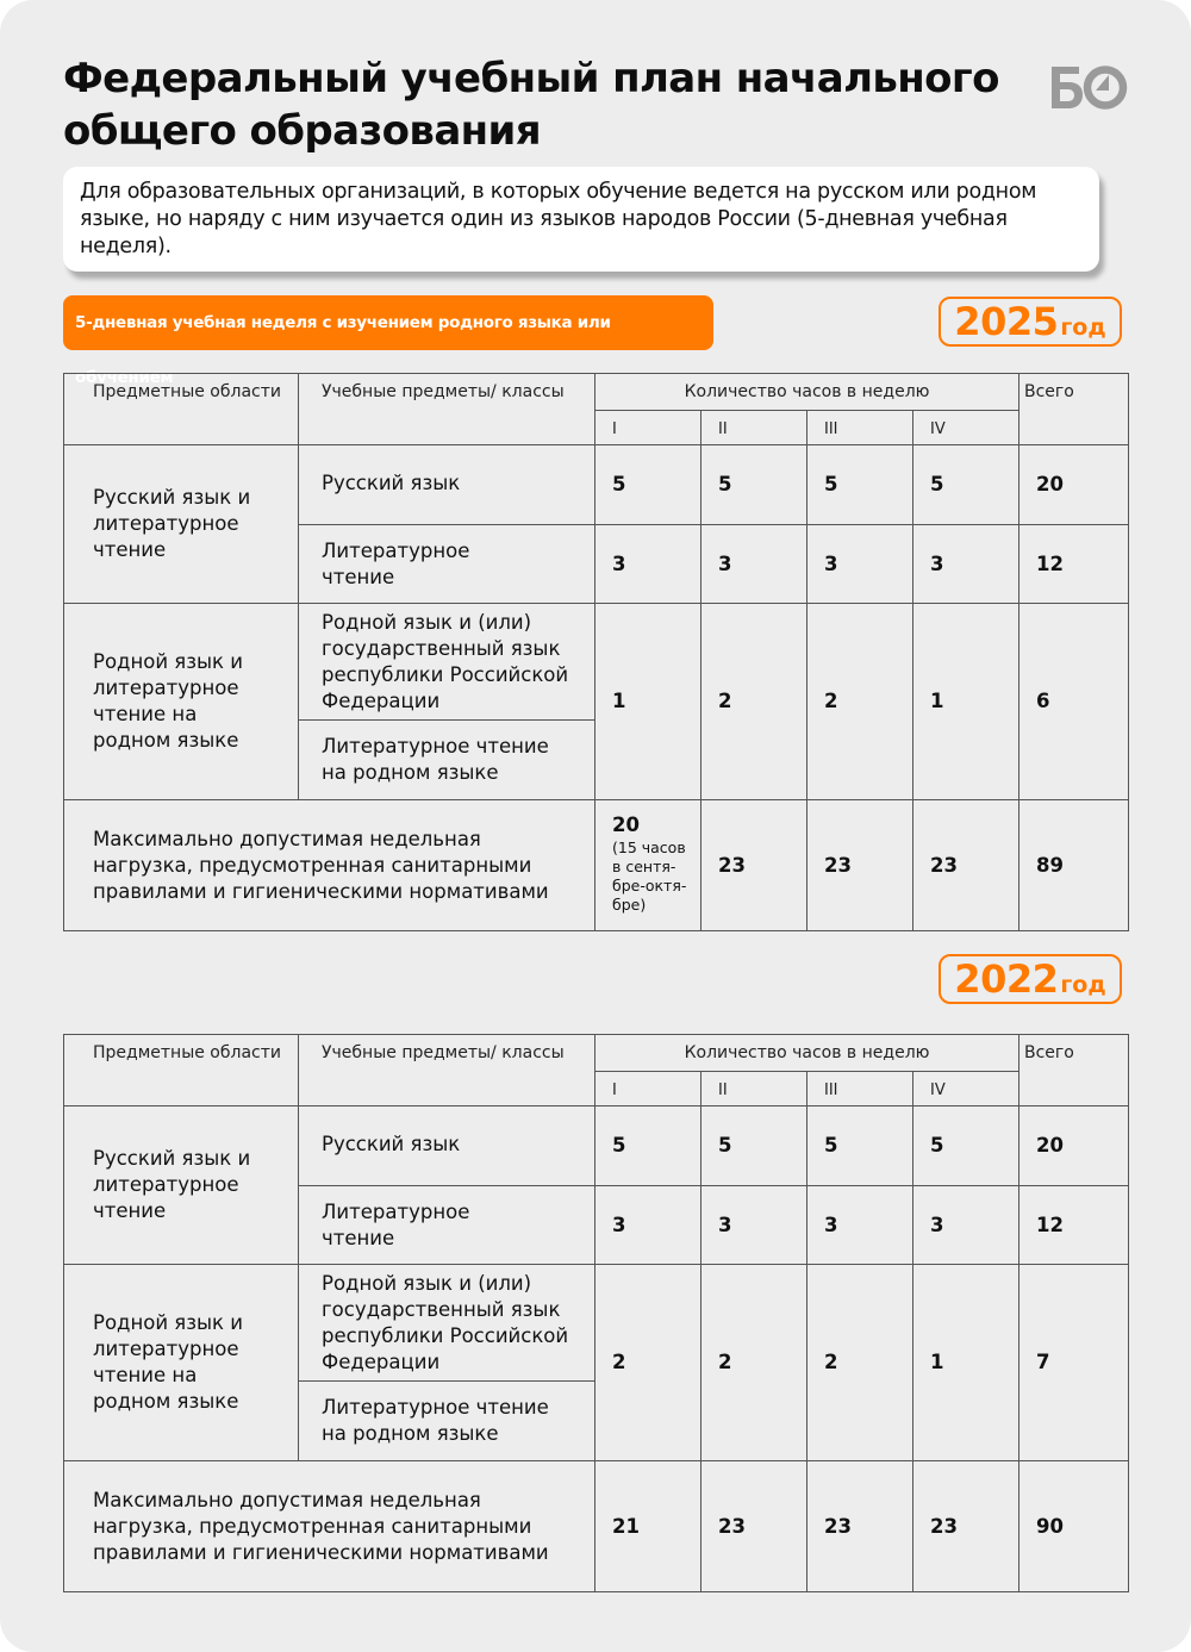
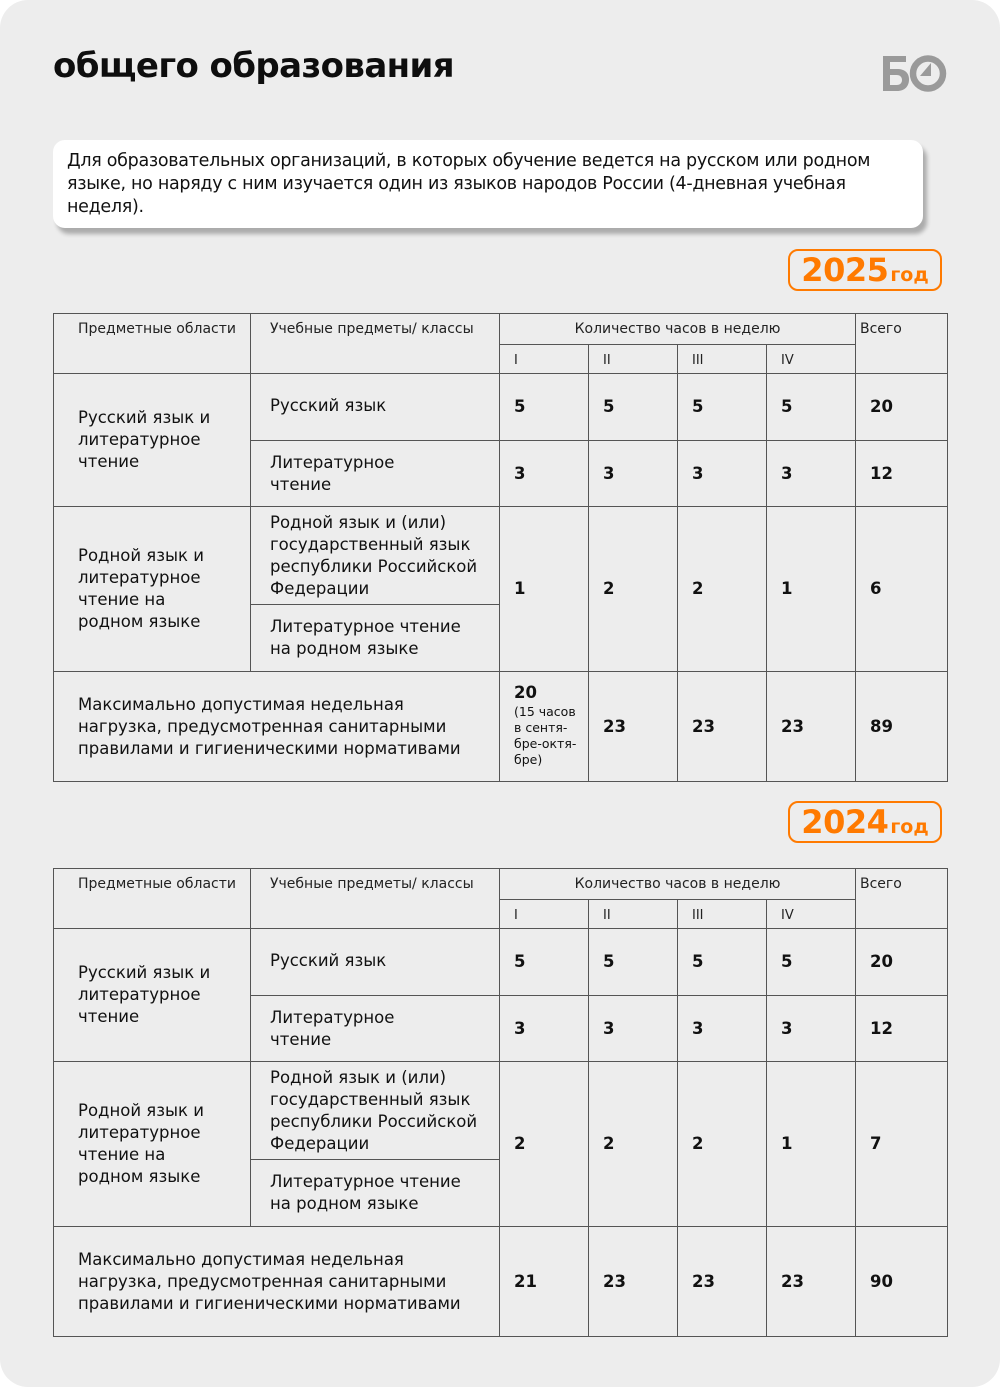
- Федеральный учебный план начального
  общего образования
- Для образовательных организаций, в которых обучение ведется на русском или родном языке, но наряду с ним изучается один из языков народов России (5-дневная учебная неделя).
+ Для образовательных организаций, в которых обучение ведется на русском или родном языке, но наряду с ним изучается один из языков народов России (4-дневная учебная неделя).
- 5-дневная учебная неделя с изучением родного языка или обучением
  2025год
  Предметные области	Учебные предметы/ классы	Количество часов в неделю	Всего
  I	II	III	IV
  Русский язык и литературное чтение	Русский язык	5	5	5	5	20
  Литературное чтение	3	3	3	3	12
  Родной язык и литературное чтение на родном языке	Родной язык и (или) государственный язык республики Российской Федерации	1	2	2	1	6
  Литературное чтение на родном языке
  Максимально допустимая недельная нагрузка, предусмотренная санитарными правилами и гигиеническими нормативами	20 (15 часов в сентя-бре-октя-бре)	23	23	23	89
- 2022год
+ 2024год
  Предметные области	Учебные предметы/ классы	Количество часов в неделю	Всего
  I	II	III	IV
  Русский язык и литературное чтение	Русский язык	5	5	5	5	20
  Литературное чтение	3	3	3	3	12
  Родной язык и литературное чтение на родном языке	Родной язык и (или) государственный язык республики Российской Федерации	2	2	2	1	7
  Литературное чтение на родном языке
  Максимально допустимая недельная нагрузка, предусмотренная санитарными правилами и гигиеническими нормативами	21	23	23	23	90
